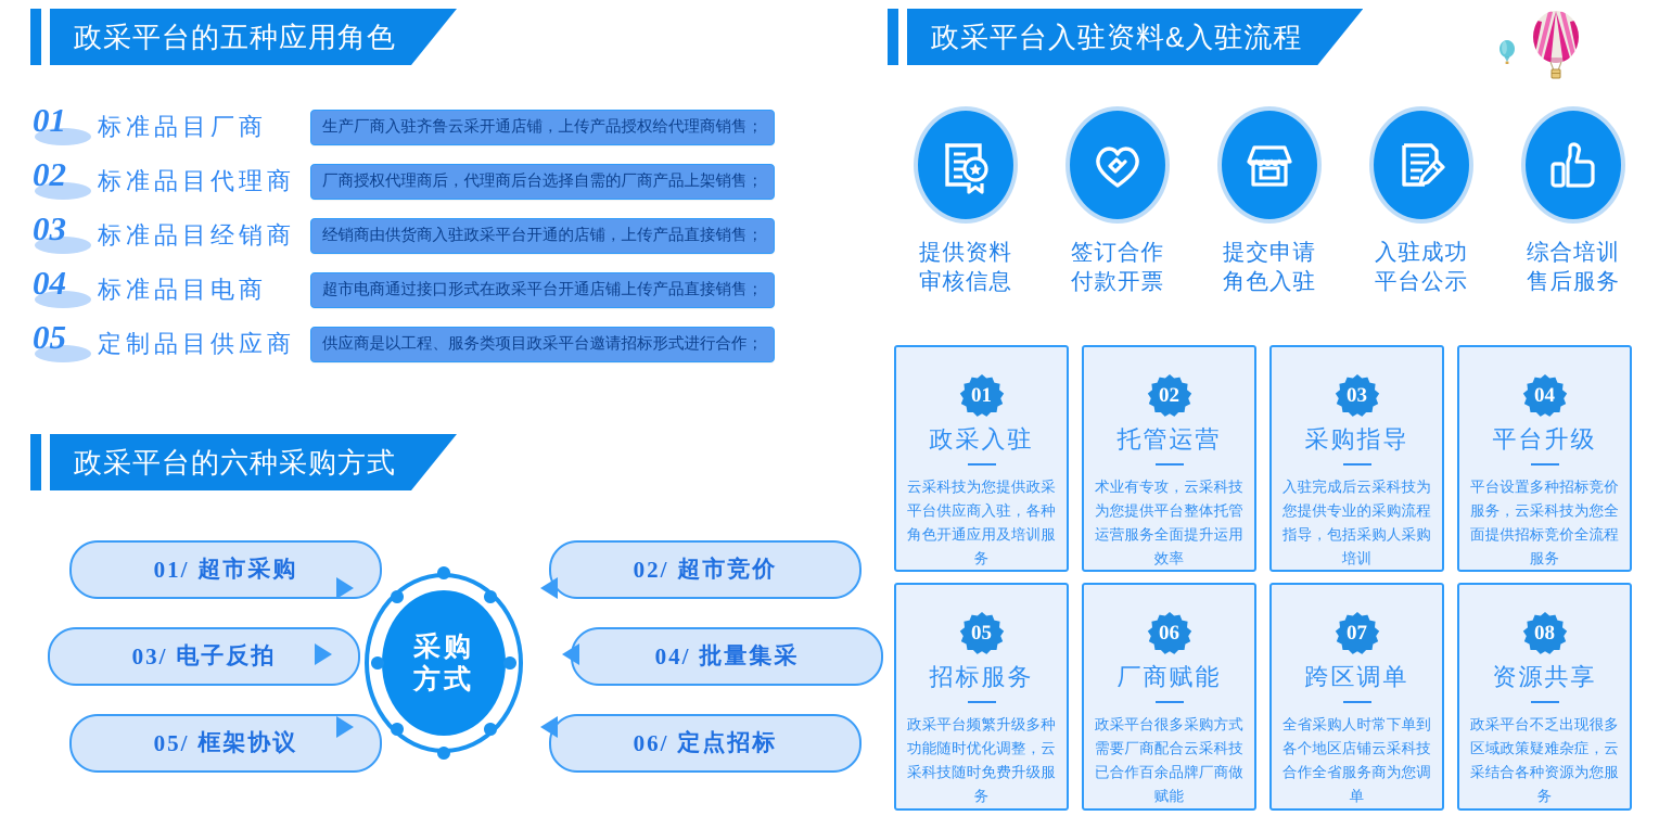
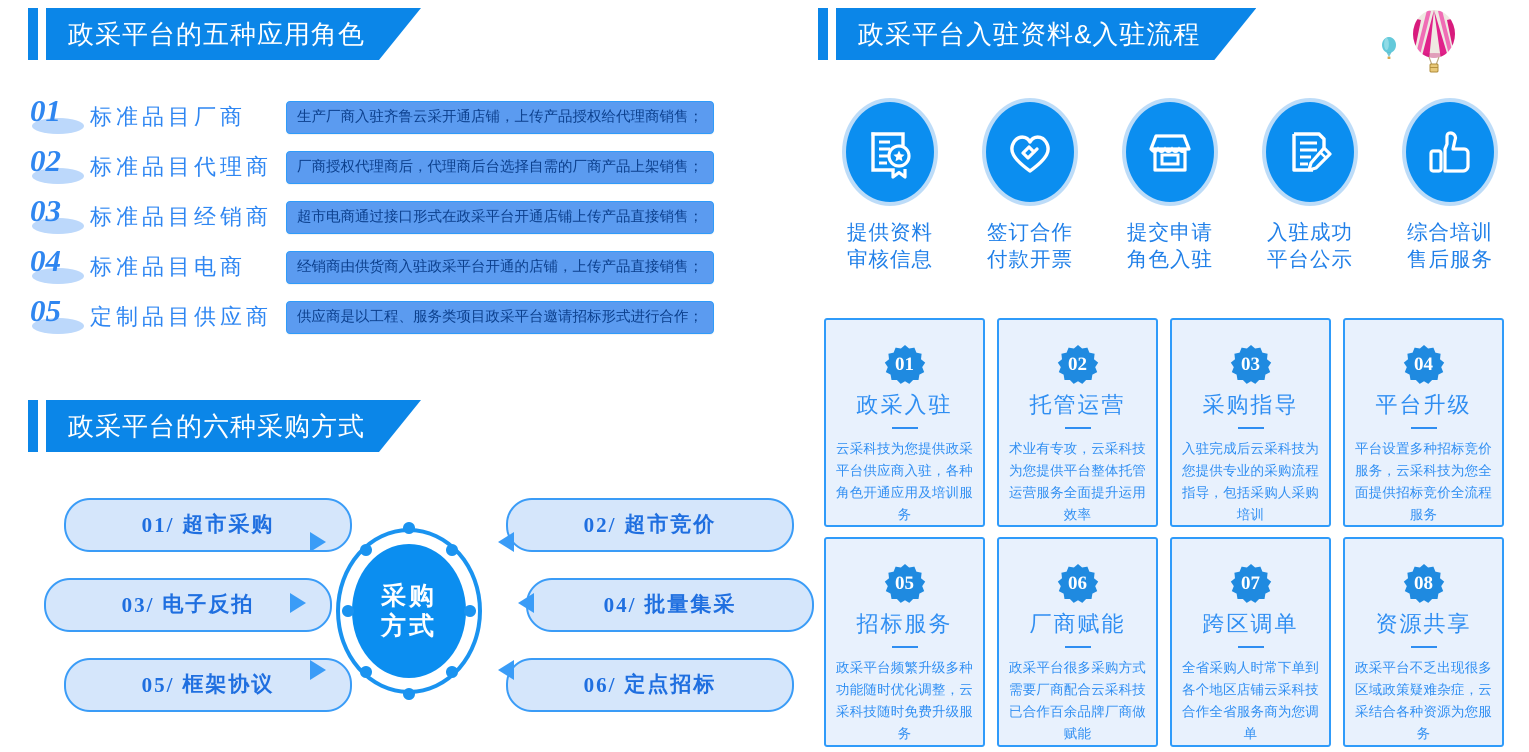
  政采平台的五种应用角色
  01
  标准品目厂商
  生产厂商入驻齐鲁云采开通店铺，上传产品授权给代理商销售；
  02
  标准品目代理商
  厂商授权代理商后，代理商后台选择自需的厂商产品上架销售；
  03
  标准品目经销商
- 经销商由供货商入驻政采平台开通的店铺，上传产品直接销售；
+ 超市电商通过接口形式在政采平台开通店铺上传产品直接销售；
  04
  标准品目电商
- 超市电商通过接口形式在政采平台开通店铺上传产品直接销售；
+ 经销商由供货商入驻政采平台开通的店铺，上传产品直接销售；
  05
  定制品目供应商
  供应商是以工程、服务类项目政采平台邀请招标形式进行合作；
  政采平台的六种采购方式
  01/
  超市采购
  02/
  超市竞价
  03/
  电子反拍
  04/
  批量集采
  05/
  框架协议
  06/
  定点招标
  采购
  方式
  政采平台入驻资料&入驻流程
  提供资料
  审核信息
  签订合作
  付款开票
  提交申请
  角色入驻
  入驻成功
  平台公示
  综合培训
  售后服务
  01
  政采入驻
  云采科技为您提供政采平台供应商入驻，各种角色开通应用及培训服务
  02
  托管运营
  术业有专攻，云采科技为您提供平台整体托管运营服务全面提升运用效率
  03
  采购指导
  入驻完成后云采科技为您提供专业的采购流程指导，包括采购人采购培训
  04
  平台升级
  平台设置多种招标竞价服务，云采科技为您全面提供招标竞价全流程服务
  05
  招标服务
  政采平台频繁升级多种功能随时优化调整，云采科技随时免费升级服务
  06
  厂商赋能
  政采平台很多采购方式需要厂商配合云采科技已合作百余品牌厂商做赋能
  07
  跨区调单
  全省采购人时常下单到各个地区店铺云采科技合作全省服务商为您调单
  08
  资源共享
  政采平台不乏出现很多区域政策疑难杂症，云采结合各种资源为您服务
